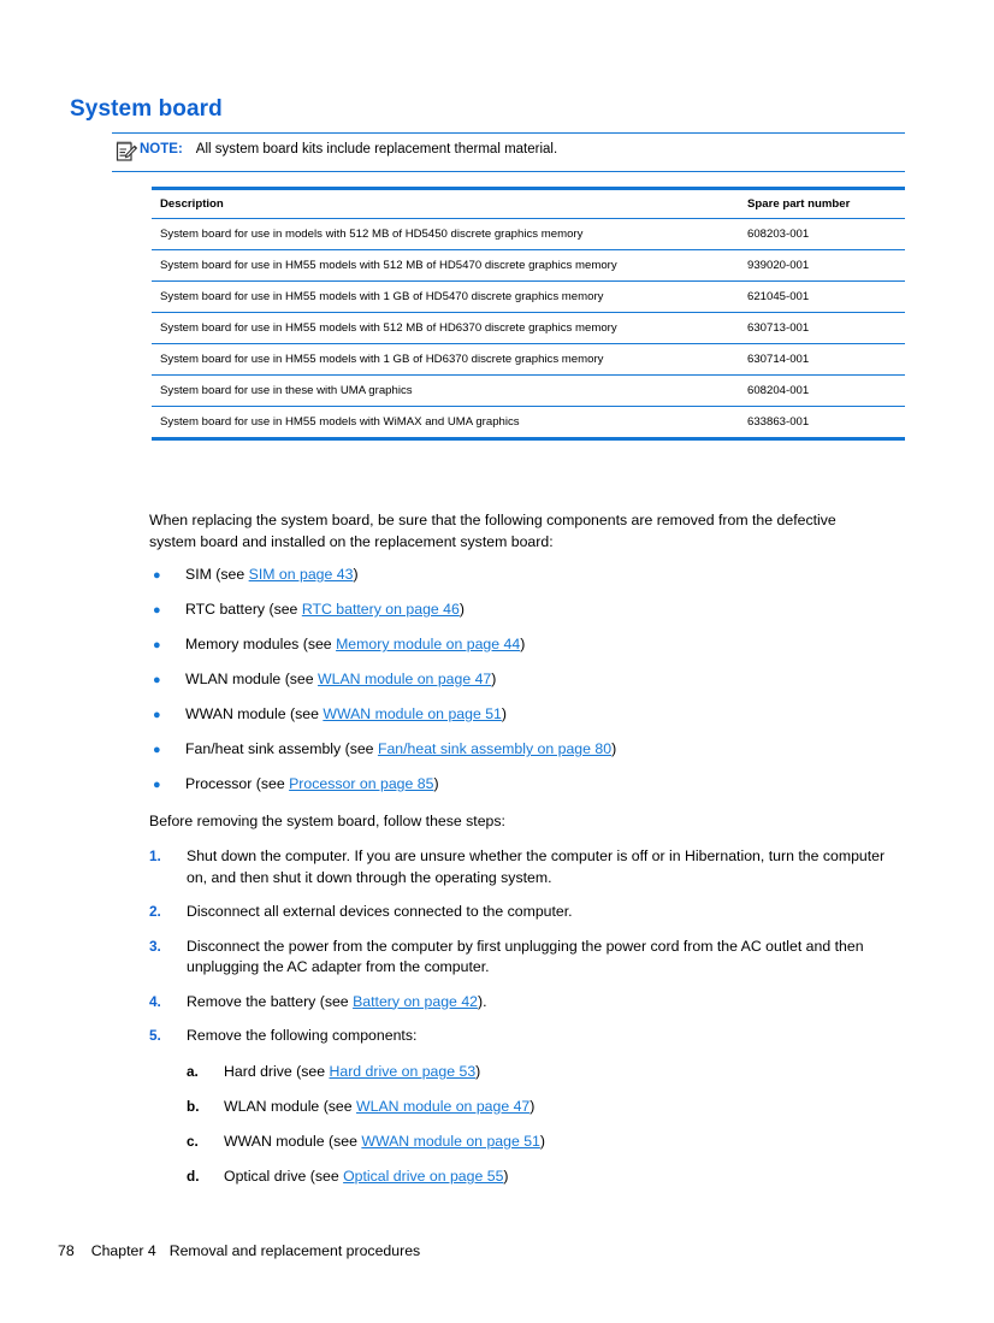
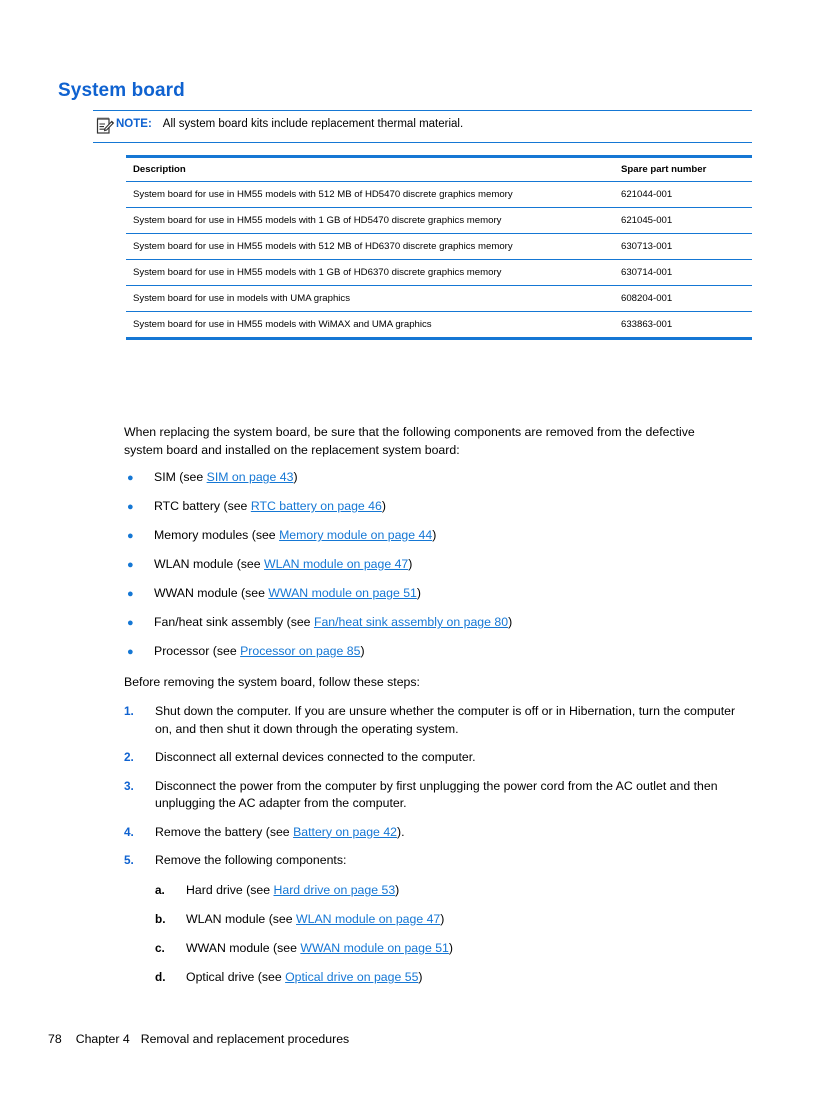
  System board
  NOTE:
  All system board kits include replacement thermal material.
  Description	Spare part number
- System board for use in models with 512 MB of HD5450 discrete graphics memory	608203-001
- System board for use in HM55 models with 512 MB of HD5470 discrete graphics memory	939020-001
+ System board for use in HM55 models with 512 MB of HD5470 discrete graphics memory	621044-001
  System board for use in HM55 models with 1 GB of HD5470 discrete graphics memory	621045-001
  System board for use in HM55 models with 512 MB of HD6370 discrete graphics memory	630713-001
  System board for use in HM55 models with 1 GB of HD6370 discrete graphics memory	630714-001
- System board for use in these with UMA graphics	608204-001
+ System board for use in models with UMA graphics	608204-001
  System board for use in HM55 models with WiMAX and UMA graphics	633863-001
  When replacing the system board, be sure that the following components are removed from the defective system board and installed on the replacement system board:
  ●
  SIM (see SIM on page 43)
  ●
  RTC battery (see RTC battery on page 46)
  ●
  Memory modules (see Memory module on page 44)
  ●
  WLAN module (see WLAN module on page 47)
  ●
  WWAN module (see WWAN module on page 51)
  ●
  Fan/heat sink assembly (see Fan/heat sink assembly on page 80)
  ●
  Processor (see Processor on page 85)
  Before removing the system board, follow these steps:
  1.
  Shut down the computer. If you are unsure whether the computer is off or in Hibernation, turn the computer on, and then shut it down through the operating system.
  2.
  Disconnect all external devices connected to the computer.
  3.
  Disconnect the power from the computer by first unplugging the power cord from the AC outlet and then unplugging the AC adapter from the computer.
  4.
  Remove the battery (see Battery on page 42).
  5.
  Remove the following components:
  a.
  Hard drive (see Hard drive on page 53)
  b.
  WLAN module (see WLAN module on page 47)
  c.
  WWAN module (see WWAN module on page 51)
  d.
  Optical drive (see Optical drive on page 55)
  78
  Chapter 4
  Removal and replacement procedures
